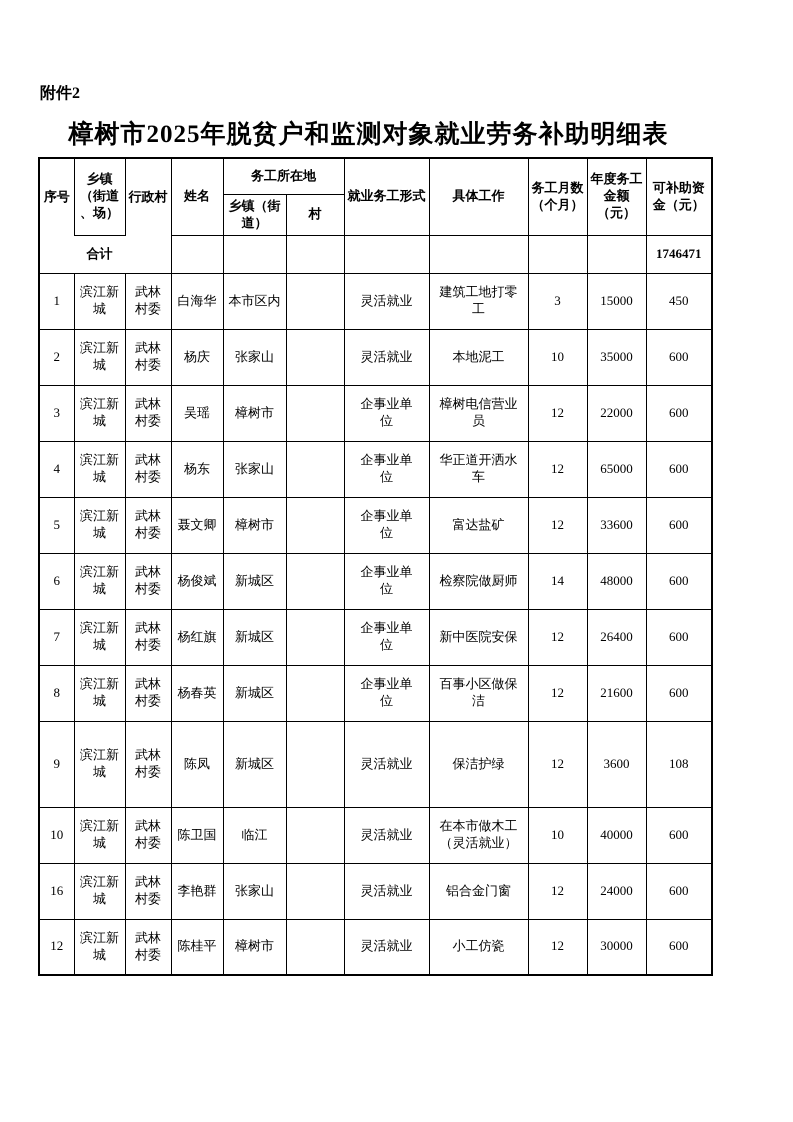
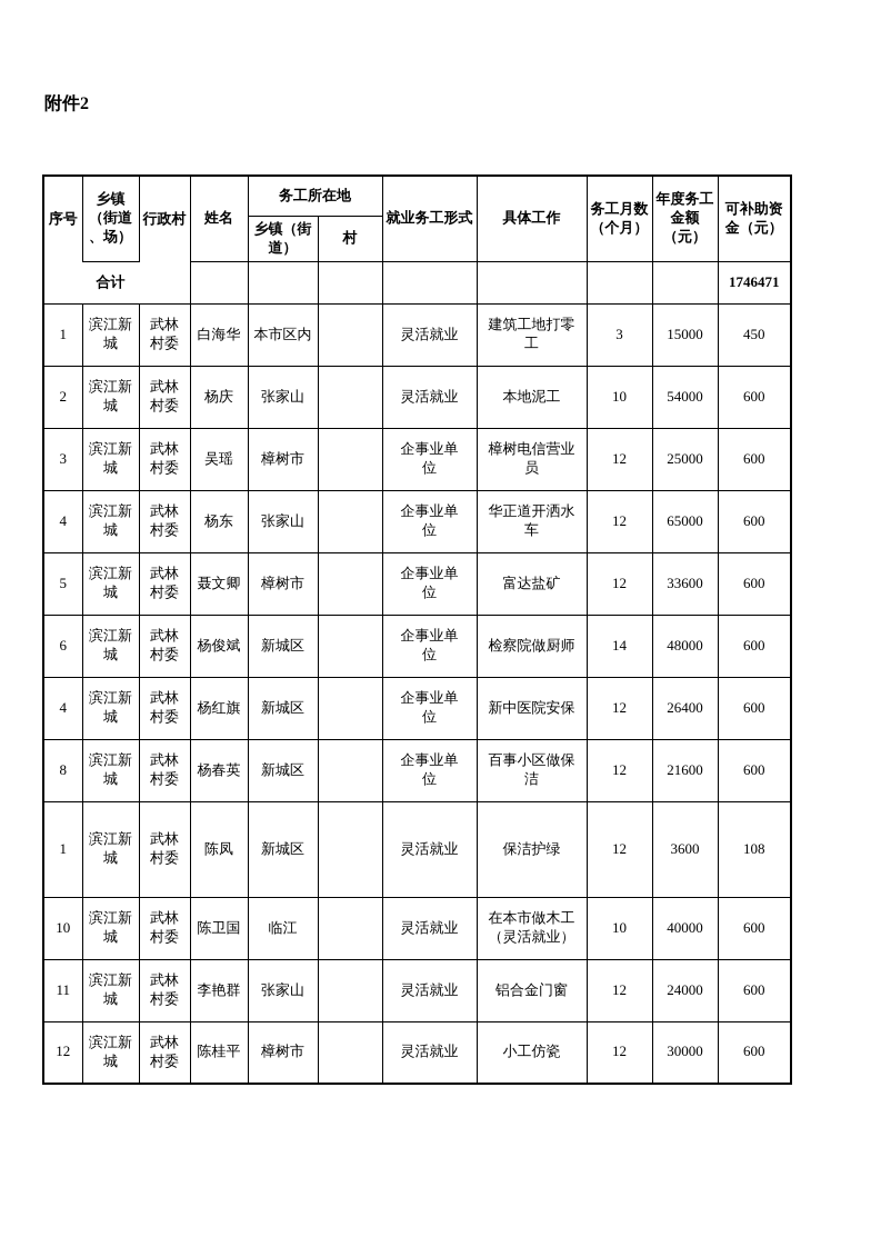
  附件2
- 樟树市2025年脱贫户和监测对象就业劳务补助明细表
  序号	乡镇 （街道 、场）	行政村	姓名	务工所在地	就业务工形式	具体工作	务工月数 （个月）	年度务工 金额 （元）	可补助资 金（元）
  乡镇（街 道）	村
  	合计									1746471
  1	滨江新 城	武林 村委	白海华	本市区内		灵活就业	建筑工地打零 工	3	15000	450
- 2	滨江新 城	武林 村委	杨庆	张家山		灵活就业	本地泥工	10	35000	600
+ 2	滨江新 城	武林 村委	杨庆	张家山		灵活就业	本地泥工	10	54000	600
- 3	滨江新 城	武林 村委	吴瑶	樟树市		企事业单 位	樟树电信营业 员	12	22000	600
+ 3	滨江新 城	武林 村委	吴瑶	樟树市		企事业单 位	樟树电信营业 员	12	25000	600
  4	滨江新 城	武林 村委	杨东	张家山		企事业单 位	华正道开洒水 车	12	65000	600
  5	滨江新 城	武林 村委	聂文卿	樟树市		企事业单 位	富达盐矿	12	33600	600
  6	滨江新 城	武林 村委	杨俊斌	新城区		企事业单 位	检察院做厨师	14	48000	600
- 7	滨江新 城	武林 村委	杨红旗	新城区		企事业单 位	新中医院安保	12	26400	600
+ 4	滨江新 城	武林 村委	杨红旗	新城区		企事业单 位	新中医院安保	12	26400	600
  8	滨江新 城	武林 村委	杨春英	新城区		企事业单 位	百事小区做保 洁	12	21600	600
- 9	滨江新 城	武林 村委	陈凤	新城区		灵活就业	保洁护绿	12	3600	108
+ 1	滨江新 城	武林 村委	陈凤	新城区		灵活就业	保洁护绿	12	3600	108
  10	滨江新 城	武林 村委	陈卫国	临江		灵活就业	在本市做木工 （灵活就业）	10	40000	600
- 16	滨江新 城	武林 村委	李艳群	张家山		灵活就业	铝合金门窗	12	24000	600
+ 11	滨江新 城	武林 村委	李艳群	张家山		灵活就业	铝合金门窗	12	24000	600
  12	滨江新 城	武林 村委	陈桂平	樟树市		灵活就业	小工仿瓷	12	30000	600
